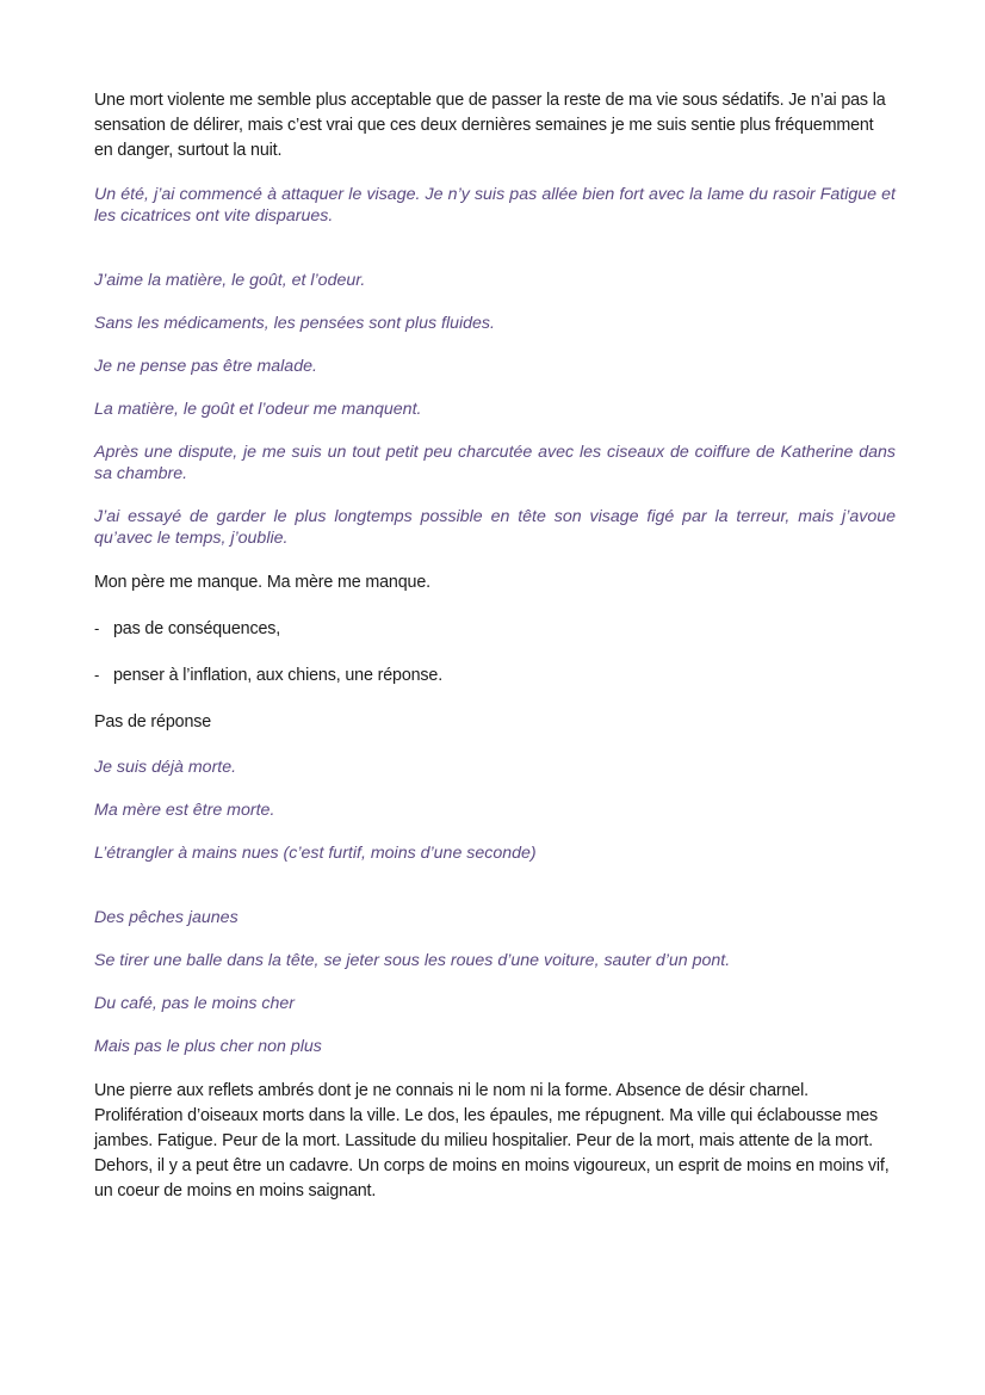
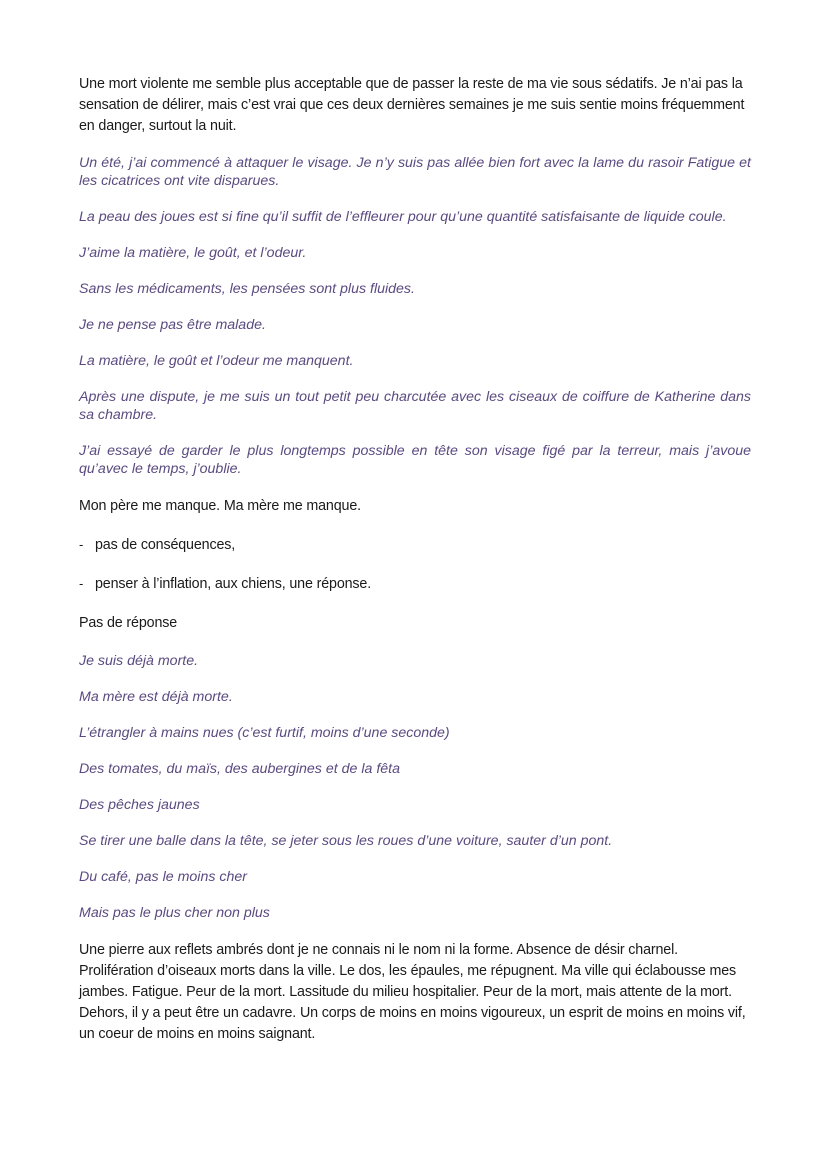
- Une mort violente me semble plus acceptable que de passer la reste de ma vie sous sédatifs. Je n’ai pas la sensation de délirer, mais c’est vrai que ces deux dernières semaines je me suis sentie plus fréquemment en danger, surtout la nuit.
+ Une mort violente me semble plus acceptable que de passer la reste de ma vie sous sédatifs. Je n’ai pas la sensation de délirer, mais c’est vrai que ces deux dernières semaines je me suis sentie moins fréquemment en danger, surtout la nuit.
  Un été, j’ai commencé à attaquer le visage. Je n’y suis pas allée bien fort avec la lame du rasoir Fatigue et les cicatrices ont vite disparues.
+ La peau des joues est si fine qu’il suffit de l’effleurer pour qu’une quantité satisfaisante de liquide coule.
  J’aime la matière, le goût, et l’odeur.
  Sans les médicaments, les pensées sont plus fluides.
  Je ne pense pas être malade.
  La matière, le goût et l’odeur me manquent.
  Après une dispute, je me suis un tout petit peu charcutée avec les ciseaux de coiffure de Katherine dans sa chambre.
  J’ai essayé de garder le plus longtemps possible en tête son visage figé par la terreur, mais j’avoue qu’avec le temps, j’oublie.
  Mon père me manque. Ma mère me manque.
  -
  pas de conséquences,
  -
  penser à l’inflation, aux chiens, une réponse.
  Pas de réponse
  Je suis déjà morte.
- Ma mère est être morte.
+ Ma mère est déjà morte.
  L’étrangler à mains nues (c’est furtif, moins d’une seconde)
+ Des tomates, du maïs, des aubergines et de la fêta
  Des pêches jaunes
  Se tirer une balle dans la tête, se jeter sous les roues d’une voiture, sauter d’un pont.
  Du café, pas le moins cher
  Mais pas le plus cher non plus
  Une pierre aux reflets ambrés dont je ne connais ni le nom ni la forme. Absence de désir charnel. Prolifération d’oiseaux morts dans la ville. Le dos, les épaules, me répugnent. Ma ville qui éclabousse mes jambes. Fatigue. Peur de la mort. Lassitude du milieu hospitalier. Peur de la mort, mais attente de la mort. Dehors, il y a peut être un cadavre. Un corps de moins en moins vigoureux, un esprit de moins en moins vif, un coeur de moins en moins saignant.
